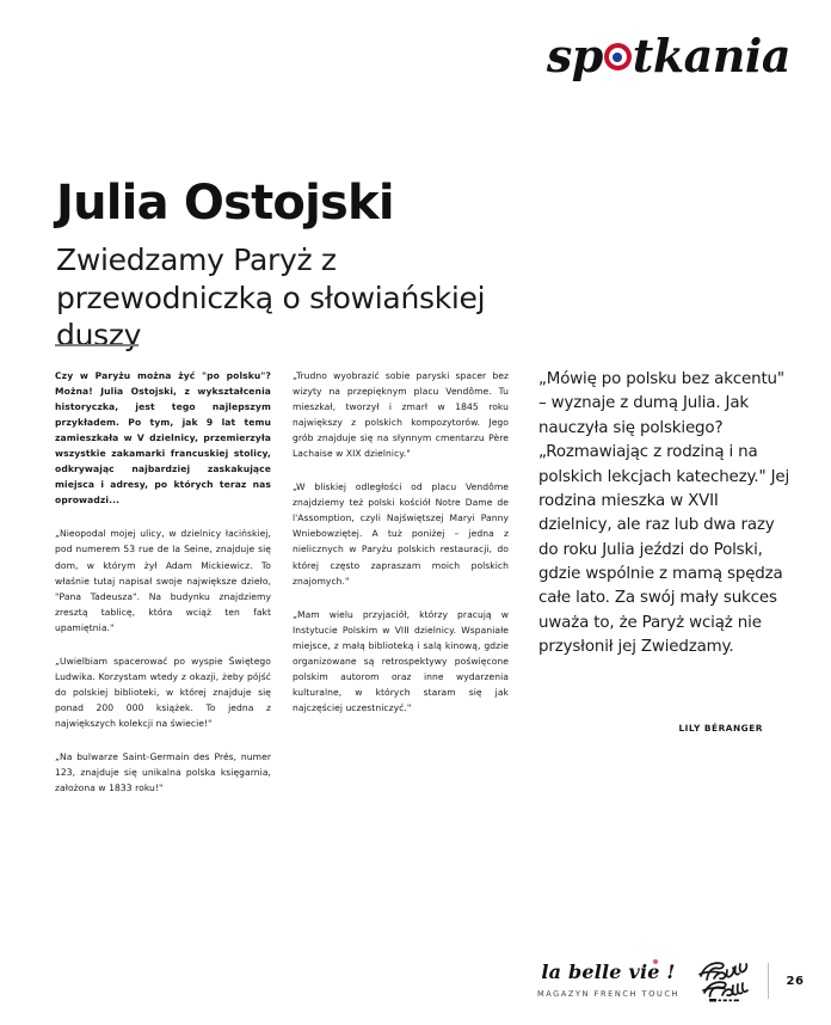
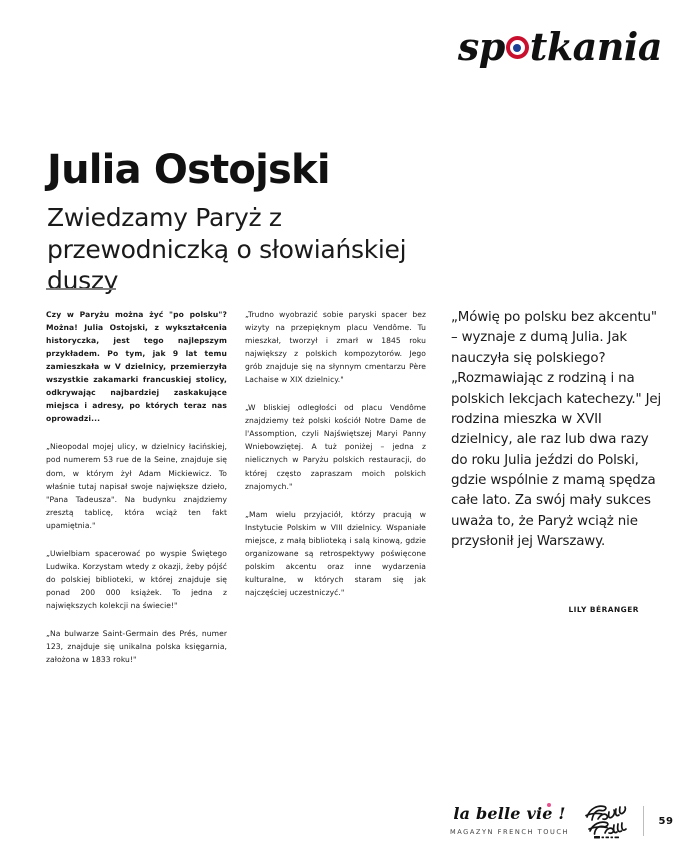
  sp
  tkania
  Julia Ostojski
  Zwiedzamy Paryż z przewodniczką o słowiańskiej duszy
  Czy w Paryżu można żyć "po polsku"? Można! Julia Ostojski, z wykształcenia historyczka, jest tego najlepszym przykładem. Po tym, jak 9 lat temu zamieszkała w V dzielnicy, przemierzyła wszystkie zakamarki francuskiej stolicy, odkrywając najbardziej zaskakujące miejsca i adresy, po których teraz nas oprowadzi...
  „Nieopodal mojej ulicy, w dzielnicy łacińskiej, pod numerem 53 rue de la Seine, znajduje się dom, w którym żył Adam Mickiewicz. To właśnie tutaj napisał swoje największe dzieło, "Pana Tadeusza". Na budynku znajdziemy zresztą tablicę, która wciąż ten fakt upamiętnia."
  „Uwielbiam spacerować po wyspie Świętego Ludwika. Korzystam wtedy z okazji, żeby pójść do polskiej biblioteki, w której znajduje się ponad 200 000 książek. To jedna z największych kolekcji na świecie!"
  „Na bulwarze Saint-Germain des Prés, numer 123, znajduje się unikalna polska księgarnia, założona w 1833 roku!"
  „Trudno wyobrazić sobie paryski spacer bez wizyty na przepięknym placu Vendôme. Tu mieszkał, tworzył i zmarł w 1845 roku największy z polskich kompozytorów. Jego grób znajduje się na słynnym cmentarzu Père Lachaise w XIX dzielnicy."
  „W bliskiej odległości od placu Vendôme znajdziemy też polski kościół Notre Dame de l'Assomption, czyli Najświętszej Maryi Panny Wniebowziętej. A tuż poniżej – jedna z nielicznych w Paryżu polskich restauracji, do której często zapraszam moich polskich znajomych."
- „Mam wielu przyjaciół, którzy pracują w Instytucie Polskim w VIII dzielnicy. Wspaniałe miejsce, z małą biblioteką i salą kinową, gdzie organizowane są retrospektywy poświęcone polskim autorom oraz inne wydarzenia kulturalne, w których staram się jak najczęściej uczestniczyć."
+ „Mam wielu przyjaciół, którzy pracują w Instytucie Polskim w VIII dzielnicy. Wspaniałe miejsce, z małą biblioteką i salą kinową, gdzie organizowane są retrospektywy poświęcone polskim akcentu oraz inne wydarzenia kulturalne, w których staram się jak najczęściej uczestniczyć."
- „Mówię po polsku bez akcentu" – wyznaje z dumą Julia. Jak nauczyła się polskiego? „Rozmawiając z rodziną i na polskich lekcjach katechezy." Jej rodzina mieszka w XVII dzielnicy, ale raz lub dwa razy do roku Julia jeździ do Polski, gdzie wspólnie z mamą spędza całe lato. Za swój mały sukces uważa to, że Paryż wciąż nie przysłonił jej Zwiedzamy.
+ „Mówię po polsku bez akcentu" – wyznaje z dumą Julia. Jak nauczyła się polskiego? „Rozmawiając z rodziną i na polskich lekcjach katechezy." Jej rodzina mieszka w XVII dzielnicy, ale raz lub dwa razy do roku Julia jeździ do Polski, gdzie wspólnie z mamą spędza całe lato. Za swój mały sukces uważa to, że Paryż wciąż nie przysłonił jej Warszawy.
  LILY BÉRANGER
  la belle vie !
  MAGAZYN FRENCH TOUCH
- 26
+ 59
